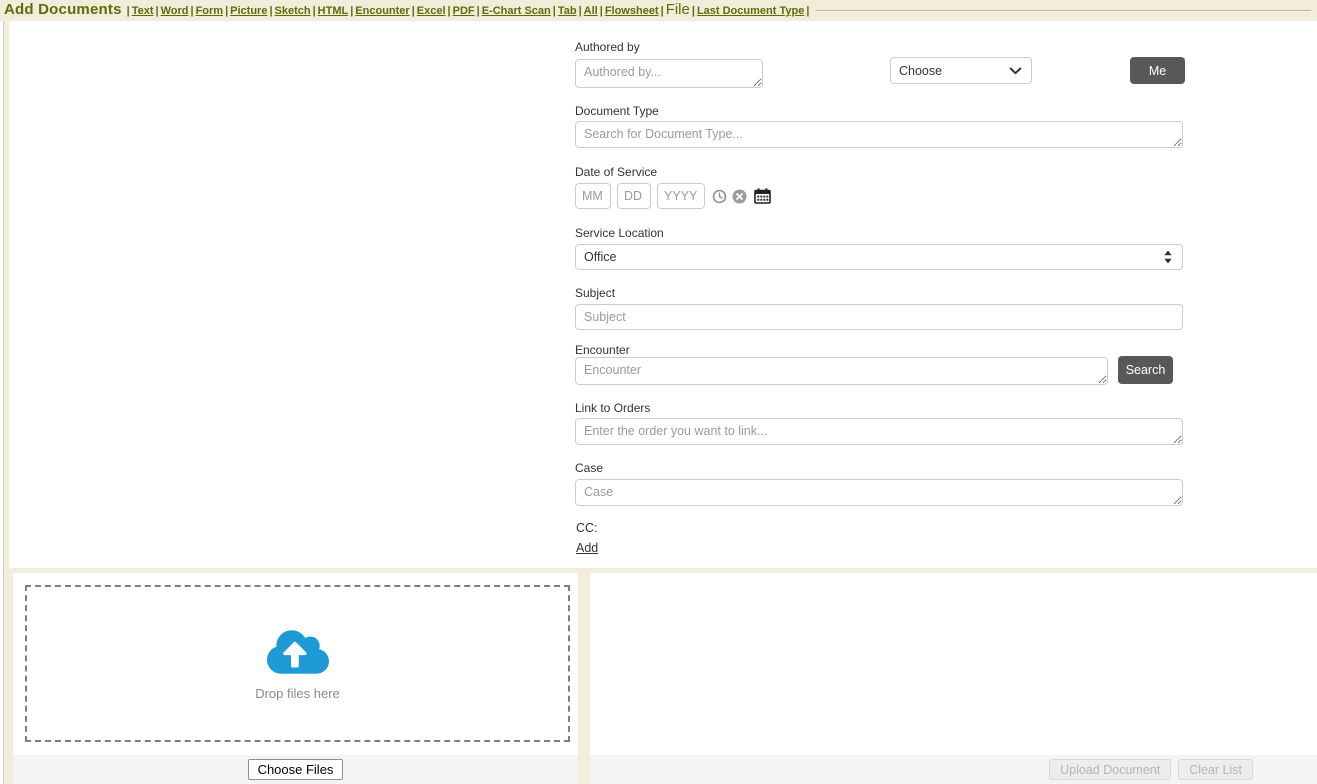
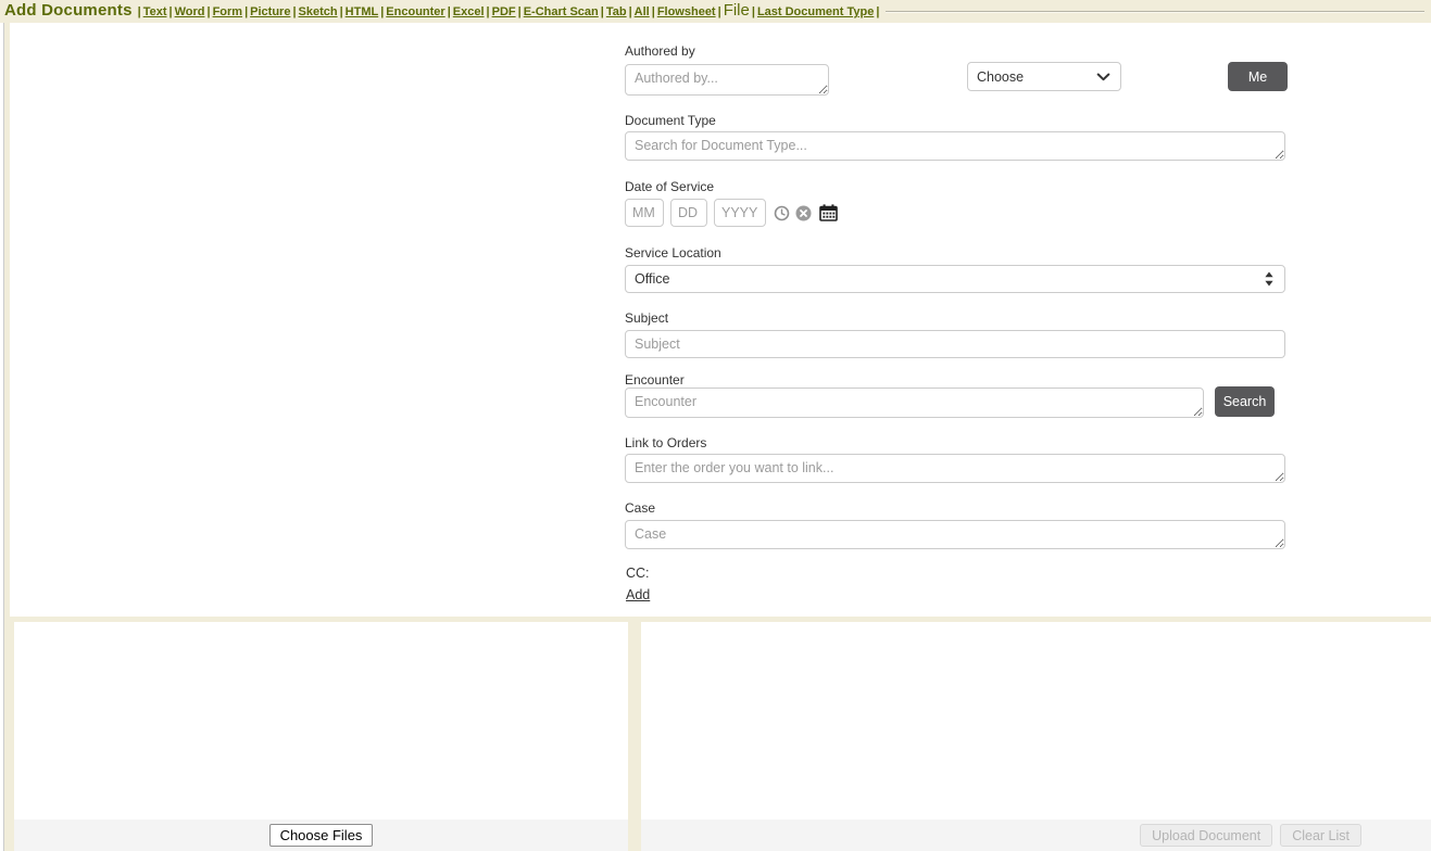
  Add Documents
  | Text | Word | Form | Picture | Sketch | HTML | Encounter | Excel | PDF | E-Chart Scan | Tab | All | Flowsheet | File | Last Document Type |
  Authored by
  Authored by...
  Choose
  Me
  Document Type
  Search for Document Type...
  Date of Service
  MM
  DD
  YYYY
  Service Location
  Office
  Subject
  Subject
  Encounter
  Encounter
  Search
  Link to Orders
  Enter the order you want to link...
  Case
  Case
  CC:
  Add
- Drop files here
  Choose Files
  Upload Document
  Clear List
